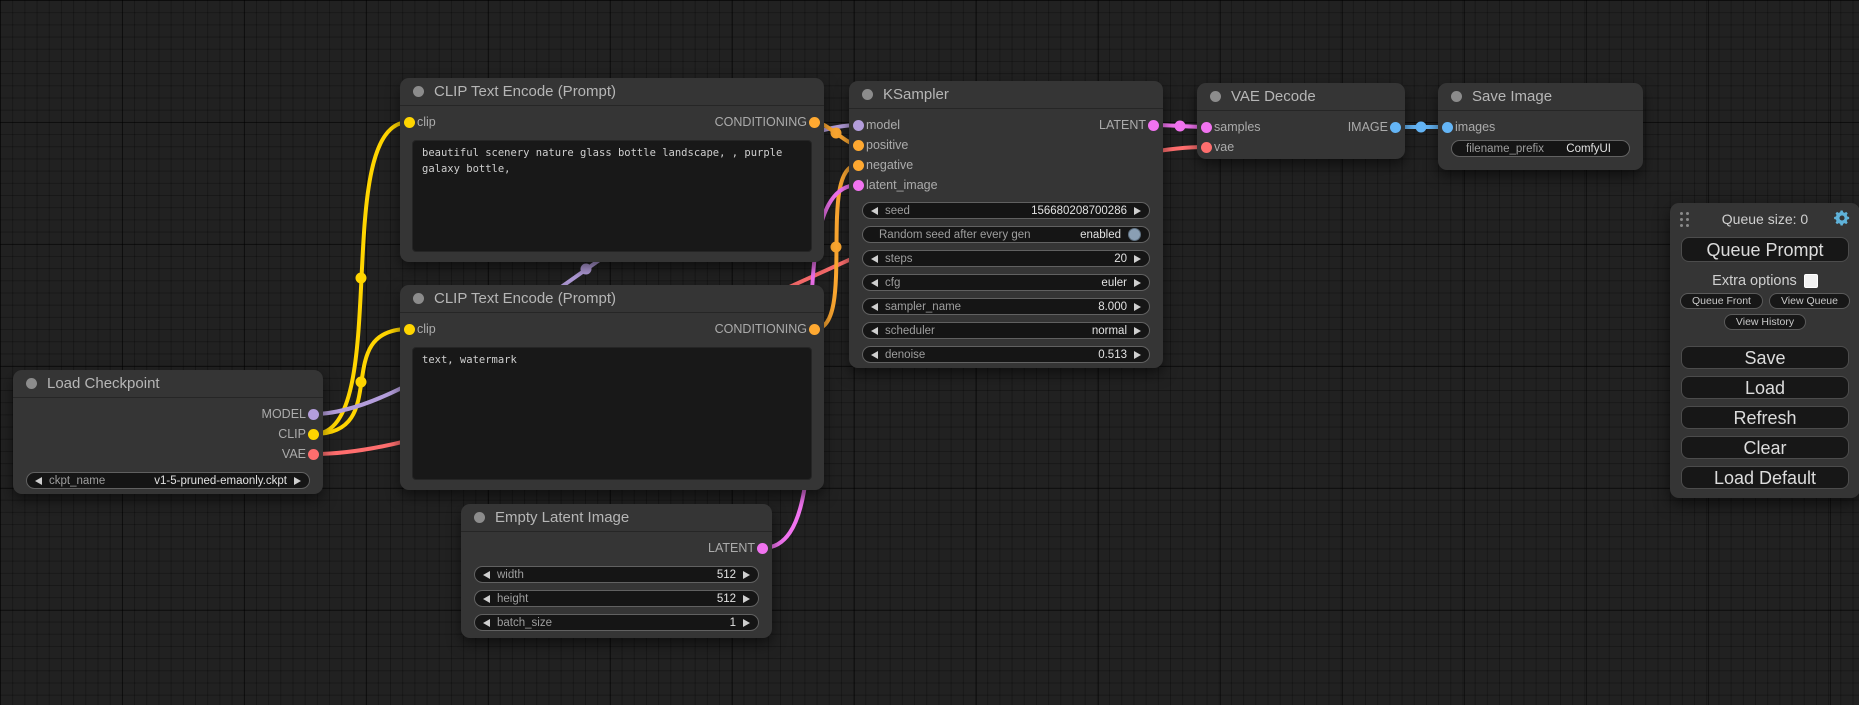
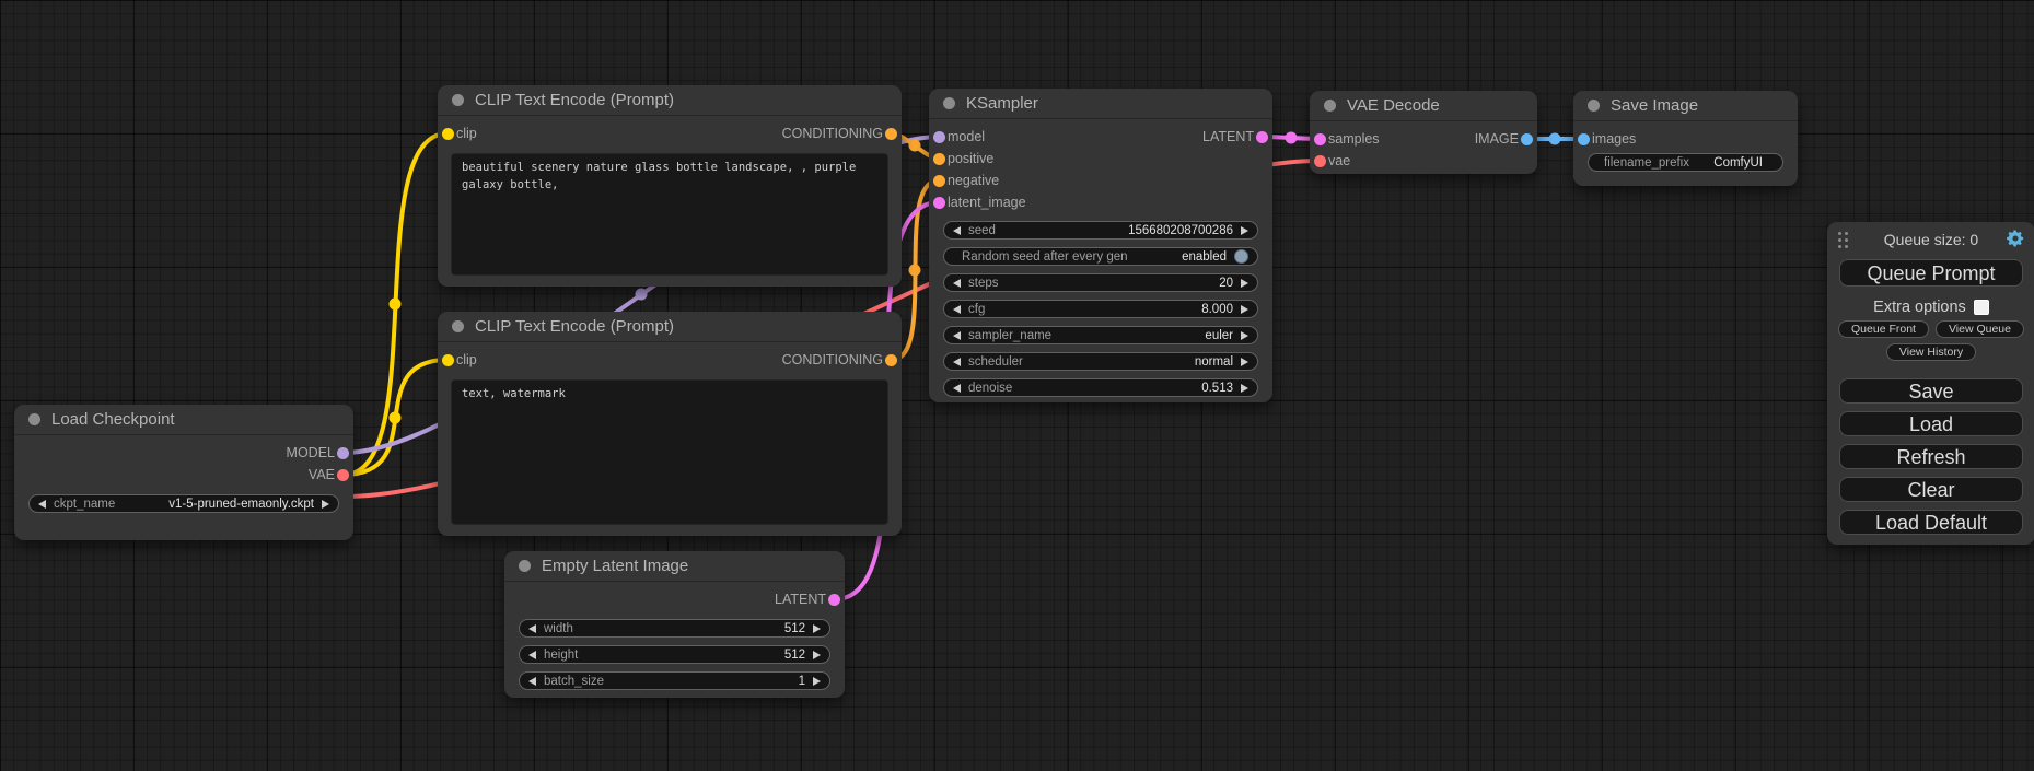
  Load Checkpoint
  MODEL
- CLIP
  VAE
  ckpt_name
  v1-5-pruned-emaonly.ckpt
  CLIP Text Encode (Prompt)
  clip
  CONDITIONING
  CLIP Text Encode (Prompt)
  clip
  CONDITIONING
  text, watermark
  Empty Latent Image
  LATENT
  width
  512
  height
  512
  batch_size
  1
  KSampler
  model
  LATENT
  positive
  negative
  latent_image
  seed
  156680208700286
  Random seed after every gen
  enabled
  steps
  20
  cfg
- euler
+ 8.000
  sampler_name
- 8.000
+ euler
  scheduler
  normal
  denoise
  0.513
  VAE Decode
  samples
  IMAGE
  vae
  Save Image
  images
  filename_prefix
  ComfyUI
  Queue size: 0
  Queue Prompt
  Extra options
  Queue Front
  View Queue
  View History
  Save
  Load
  Refresh
  Clear
  Load Default
